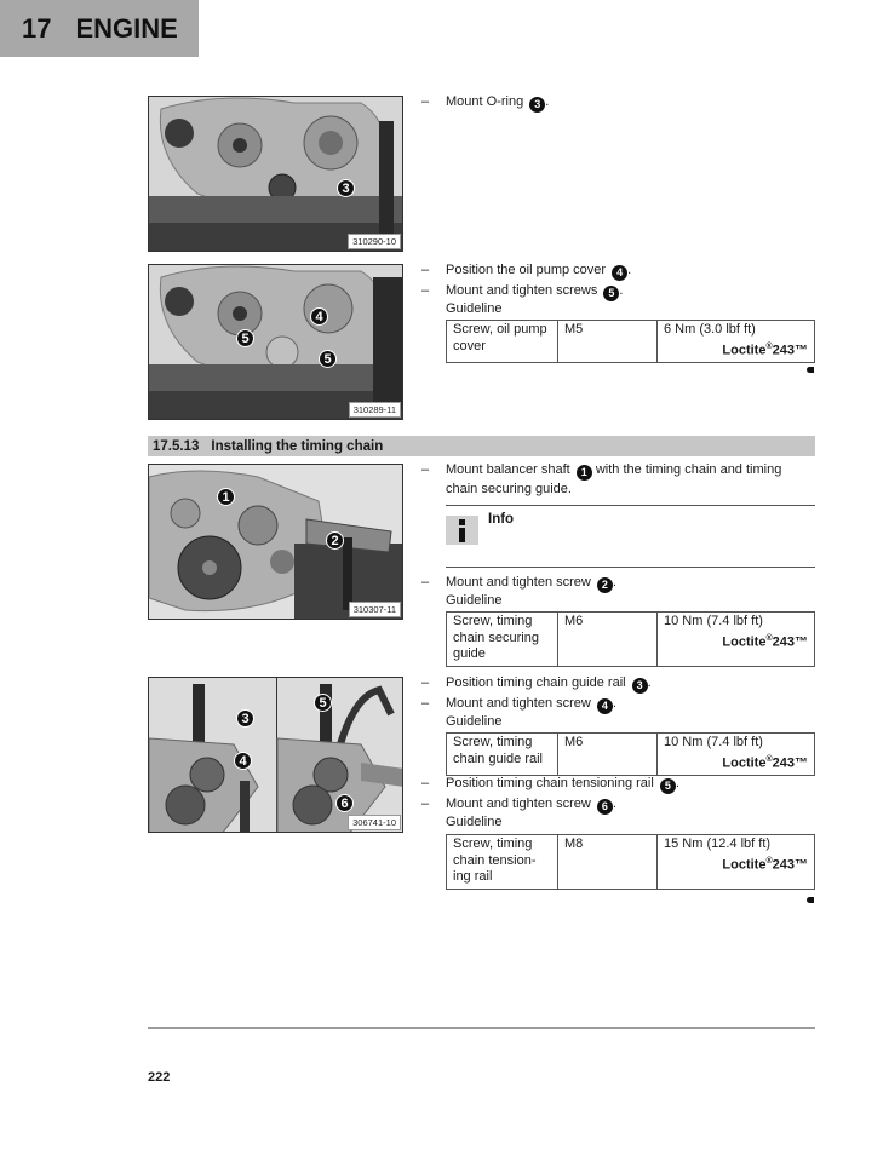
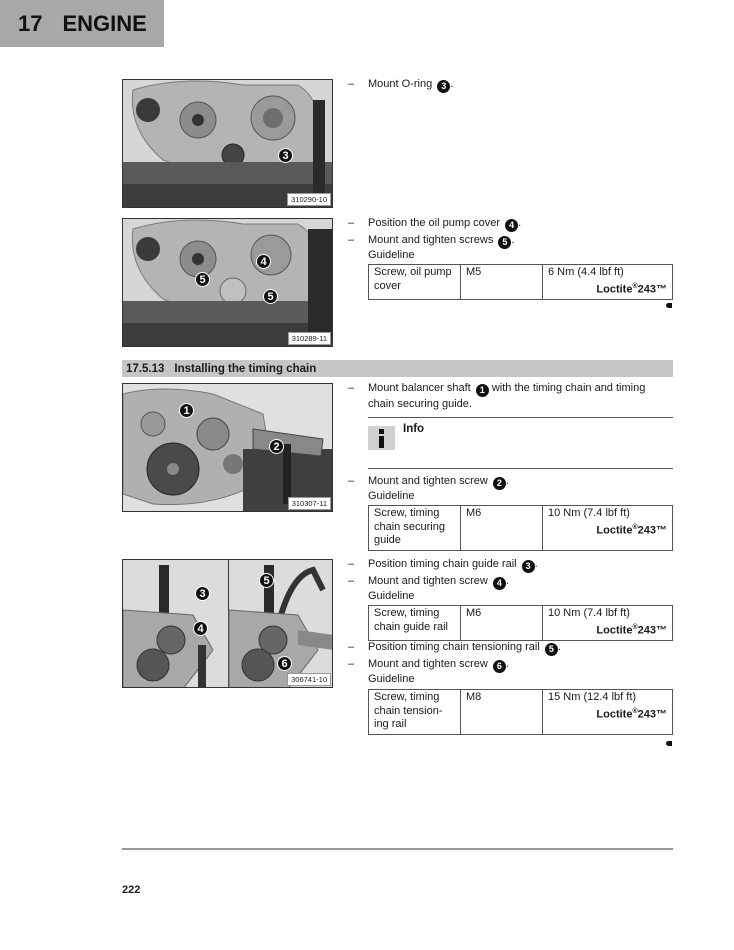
  17
  ENGINE
  3
  310290-10
  4
  5
  5
  310289-11
  –
  Mount O-ring 3 .
  –
  Position the oil pump cover 4 .
  –
  Mount and tighten screws 5 .
  Guideline
- Screw, oil pump cover	M5	6 Nm (3.0 lbf ft)Loctite 243™
+ Screw, oil pump cover	M5	6 Nm (4.4 lbf ft)Loctite 243™
  17.5.13
  Installing the timing chain
  1
  2
  310307-11
  –
  Mount balancer shaft 1 with the timing chain and timing chain securing guide.
  Info
  –
  Mount and tighten screw 2 .
  Guideline
  Screw, timing chain securing guide	M6	10 Nm (7.4 lbf ft)Loctite 243™
  3
  4
  5
  6
  306741-10
  –
  Position timing chain guide rail 3 .
  –
  Mount and tighten screw 4 .
  Guideline
  Screw, timing chain guide rail	M6	10 Nm (7.4 lbf ft)Loctite 243™
  –
  Position timing chain tensioning rail 5 .
  –
  Mount and tighten screw 6 .
  Guideline
  Screw, timing chain tension-ing rail	M8	15 Nm (12.4 lbf ft)Loctite 243™
  222
